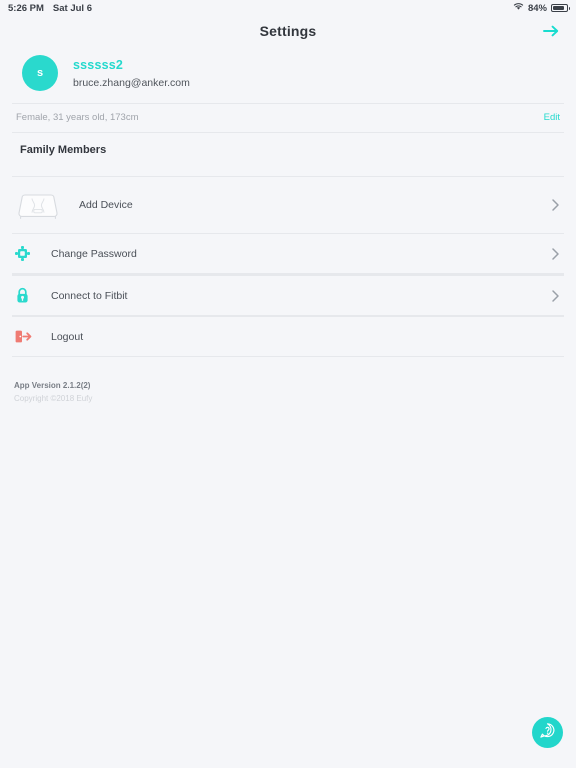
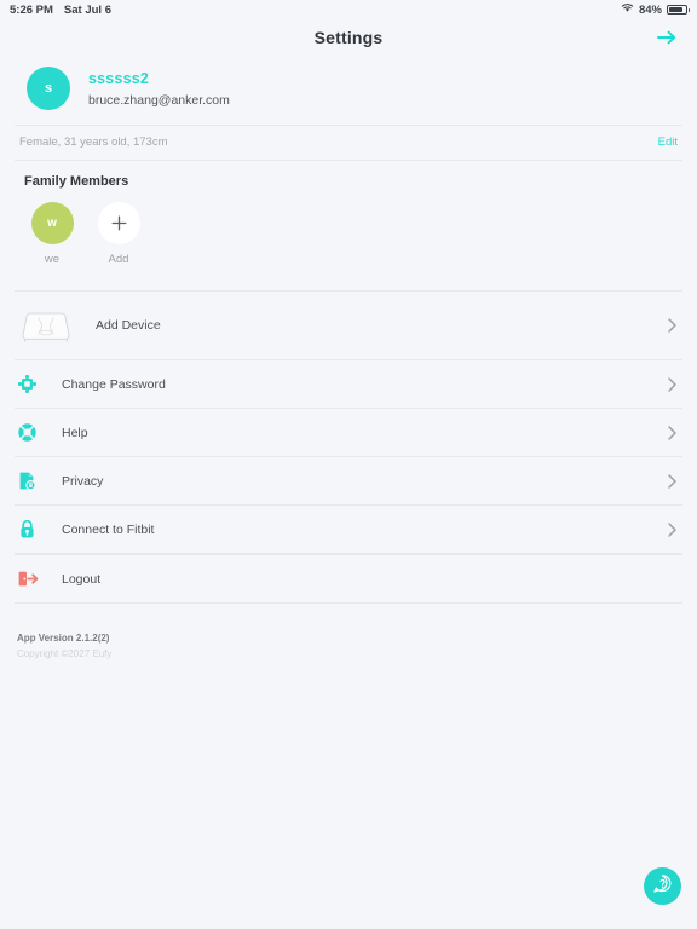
  5:26 PM
  Sat Jul 6
  84%
  Settings
  s
  ssssss2
  bruce.zhang@anker.com
  Female, 31 years old, 173cm
  Edit
  Family Members
+ w
+ we
+ Add
  Add Device
  Change Password
+ Help
+ Privacy
  Connect to Fitbit
  Logout
  App Version 2.1.2(2)
- Copyright ©2018 Eufy
+ Copyright ©2027 Eufy
